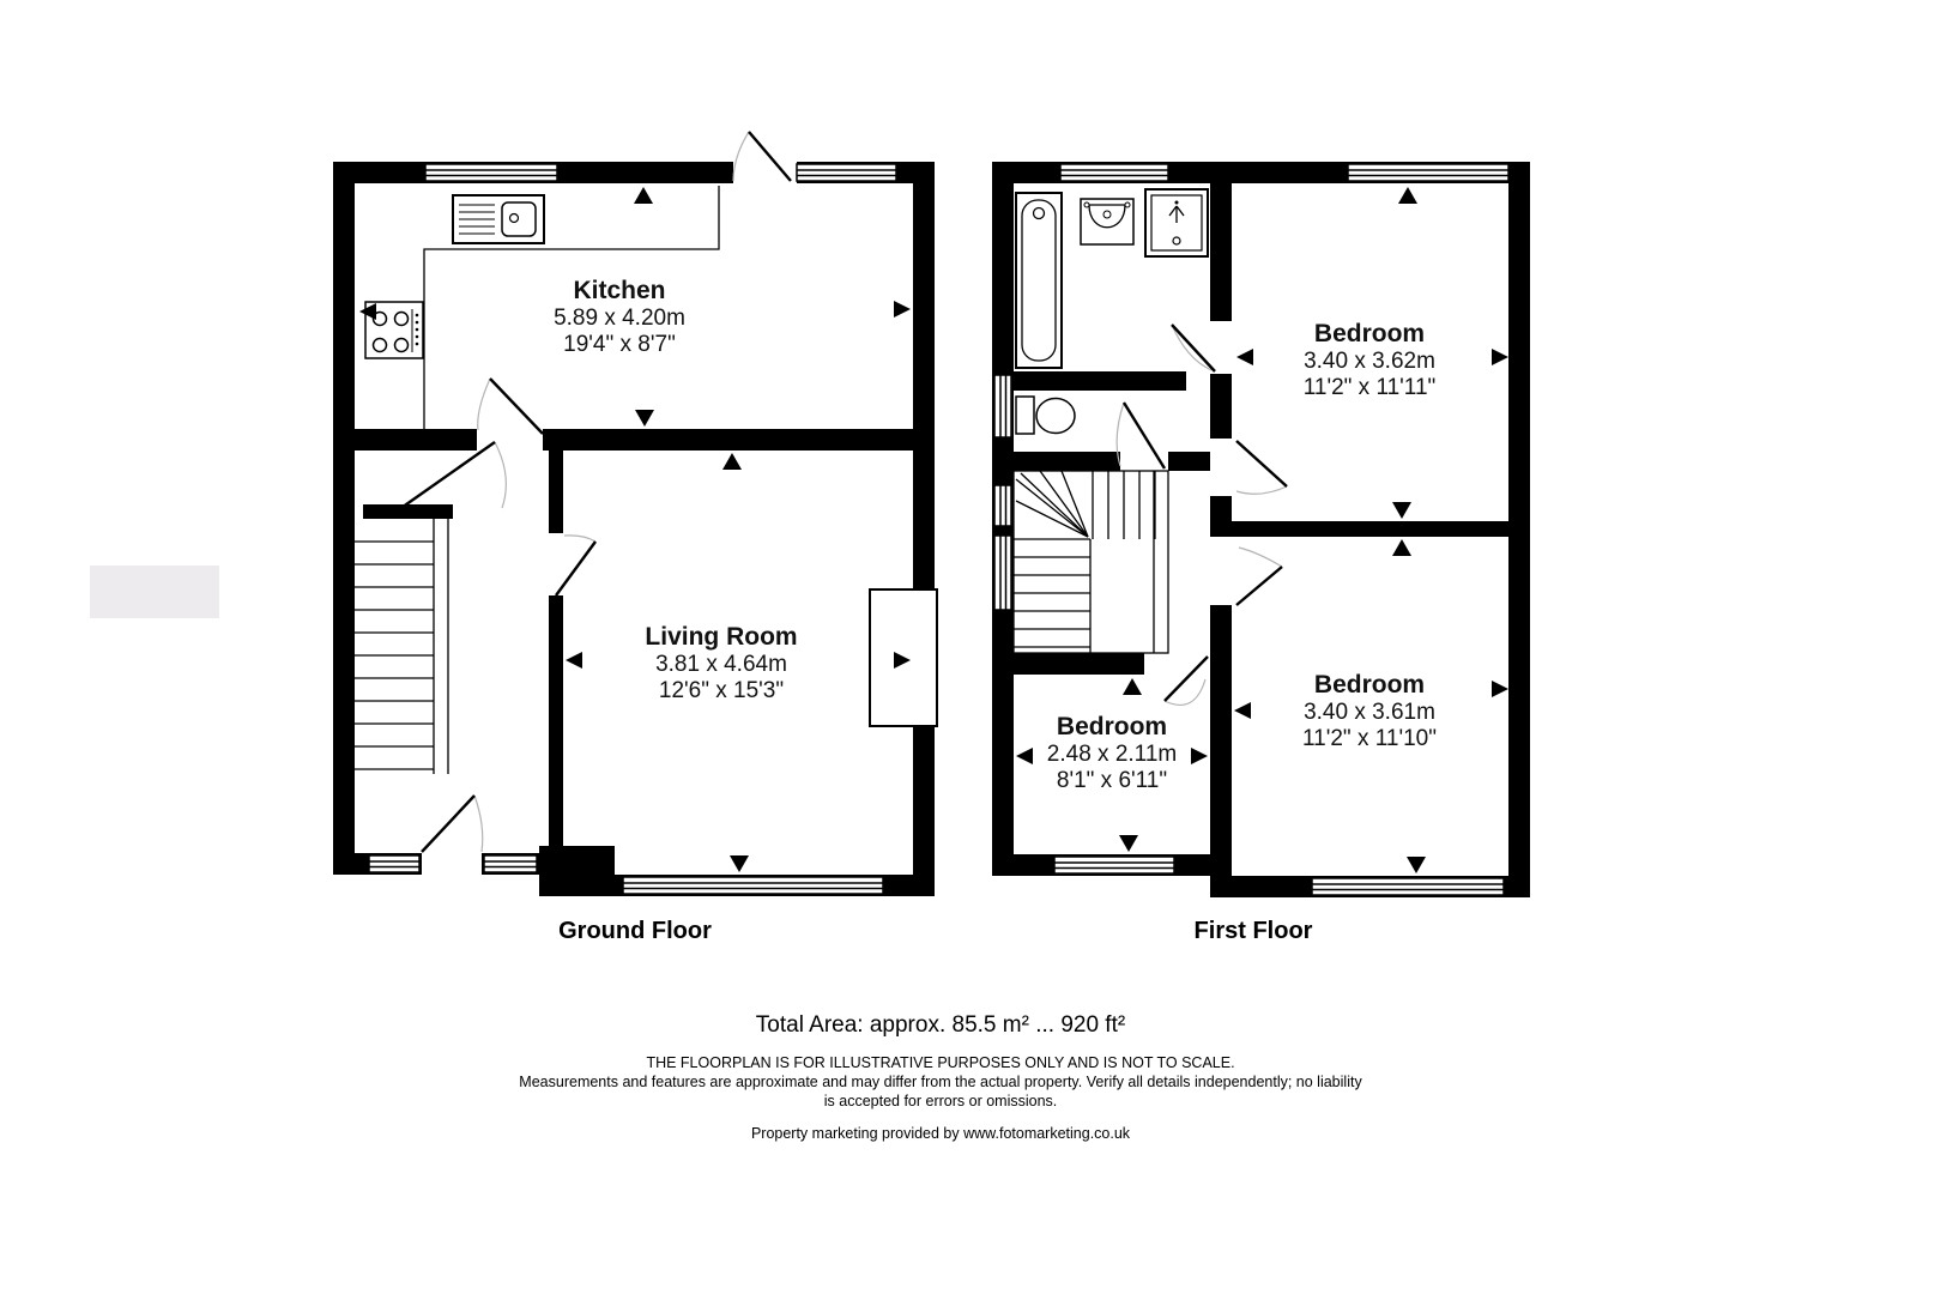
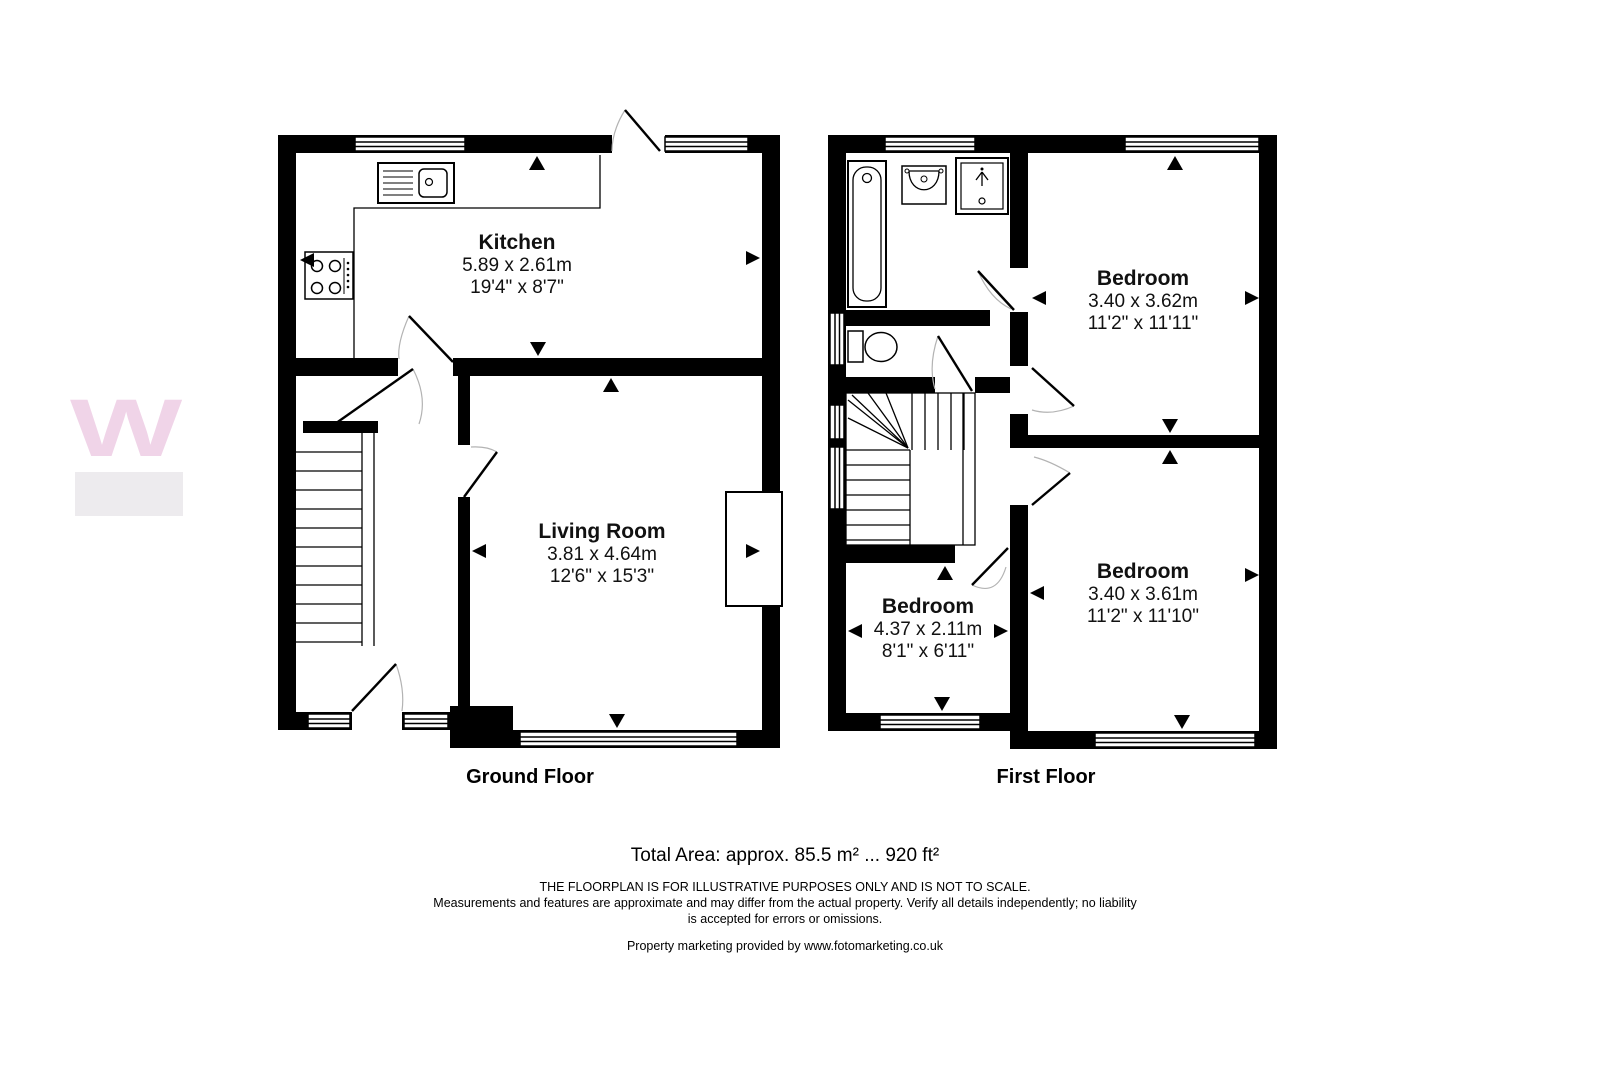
  Kitchen
- 5.89 x 4.20m
+ 5.89 x 2.61m
  19'4" x 8'7"
  Living Room
  3.81 x 4.64m
  12'6" x 15'3"
  Bedroom
  3.40 x 3.62m
  11'2" x 11'11"
  Bedroom
- 2.48 x 2.11m
+ 4.37 x 2.11m
  8'1" x 6'11"
  Bedroom
  3.40 x 3.61m
  11'2" x 11'10"
+ W
  Ground Floor
  First Floor
  Total Area: approx. 85.5 m² ... 920 ft²
  THE FLOORPLAN IS FOR ILLUSTRATIVE PURPOSES ONLY AND IS NOT TO SCALE.
  Measurements and features are approximate and may differ from the actual property. Verify all details independently; no liability
  is accepted for errors or omissions.
  Property marketing provided by www.fotomarketing.co.uk
